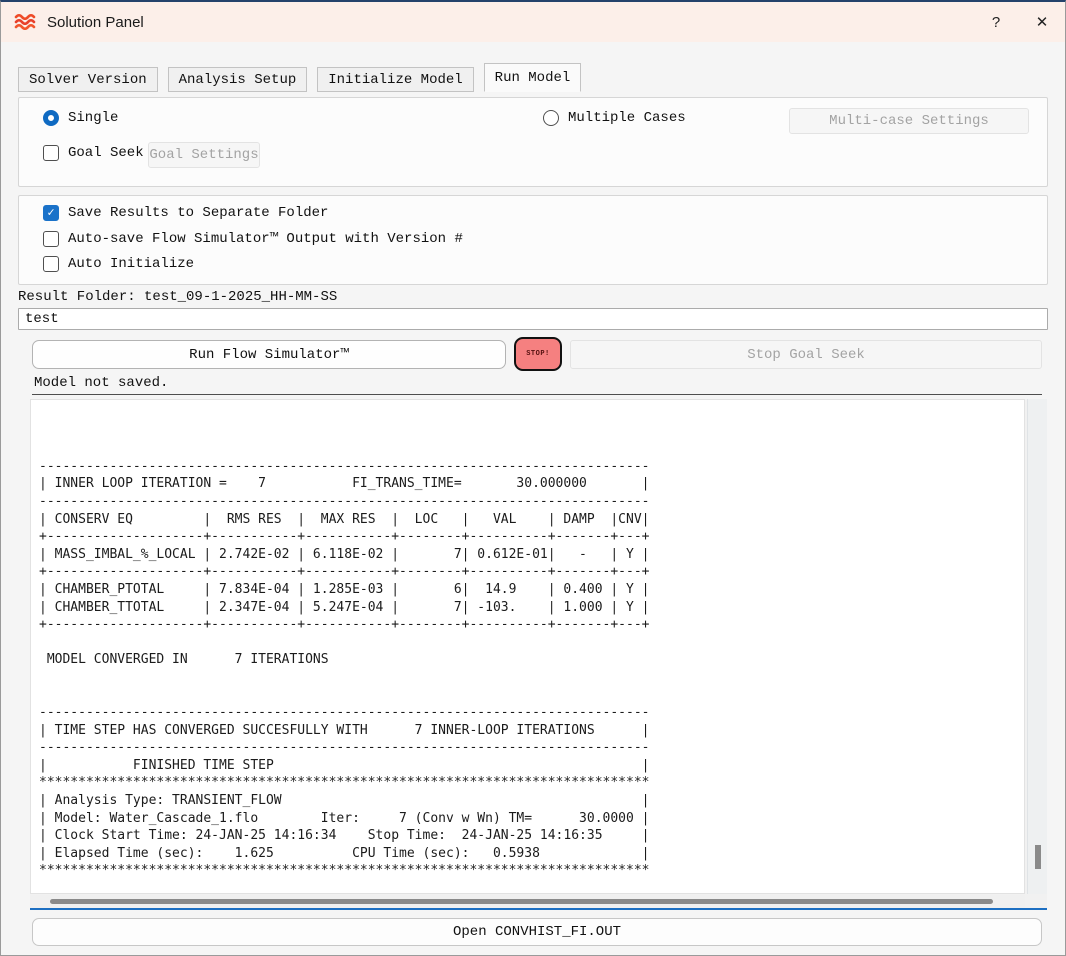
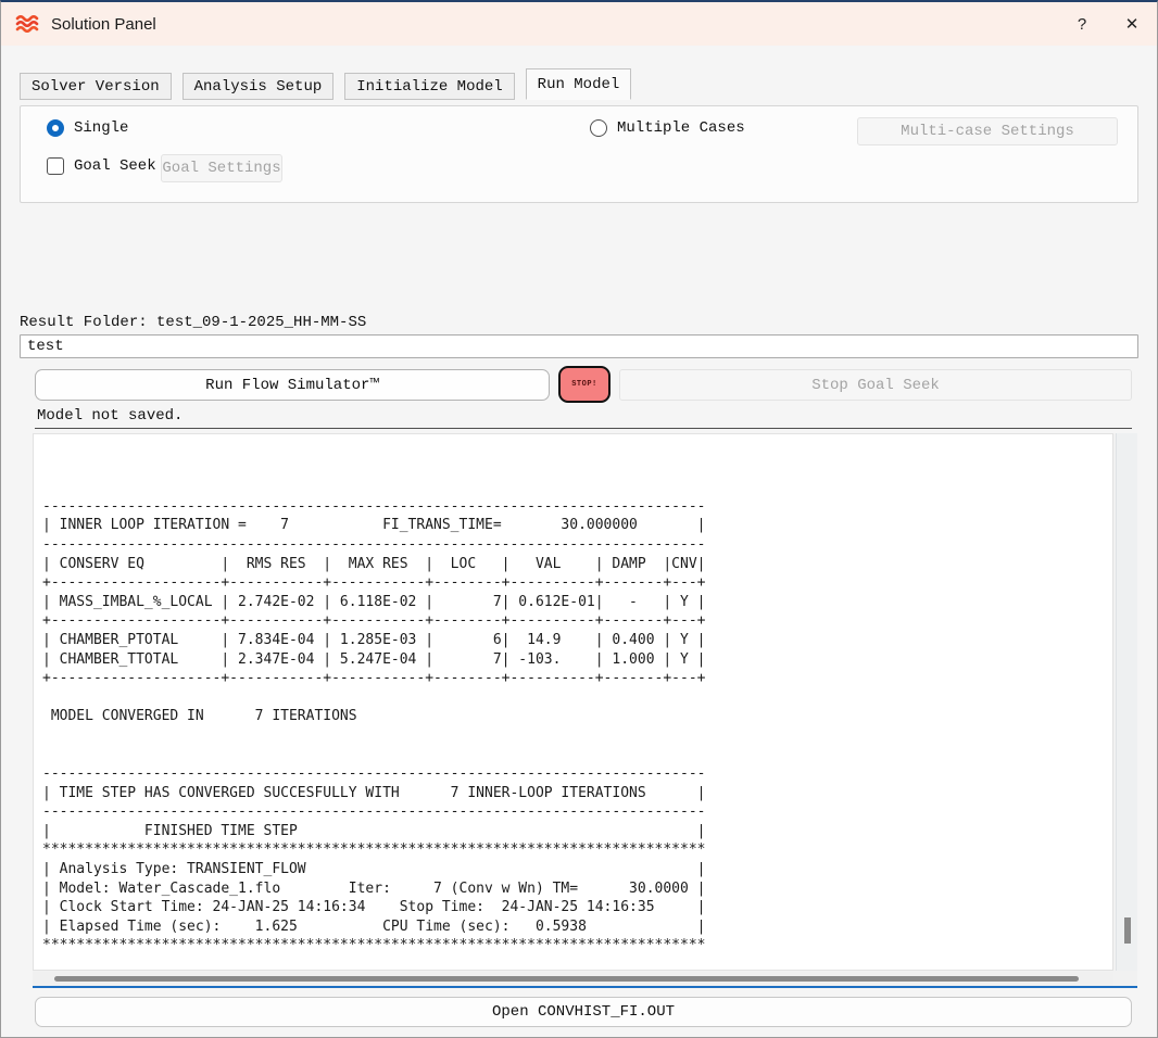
  Solution Panel
  ?
  ✕
  Solver Version
  Analysis Setup
  Initialize Model
  Run Model
  Single
  Multiple Cases
  Multi-case Settings
  Goal Seek
  Goal Settings
- Save Results to Separate Folder
- Auto-save Flow Simulator™ Output with Version #
- Auto Initialize
  Result Folder: test_09-1-2025_HH-MM-SS
  test
  Run Flow Simulator™
  STOP!
  Stop Goal Seek
  Model not saved.
  ------------------------------------------------------------------------------
  | INNER LOOP ITERATION = 7 FI_TRANS_TIME= 30.000000 |
  ------------------------------------------------------------------------------
  | CONSERV EQ | RMS RES | MAX RES | LOC | VAL | DAMP |CNV|
  +--------------------+-----------+-----------+--------+----------+-------+---+
  | MASS_IMBAL_%_LOCAL | 2.742E-02 | 6.118E-02 | 7| 0.612E-01| - | Y |
  +--------------------+-----------+-----------+--------+----------+-------+---+
  | CHAMBER_PTOTAL | 7.834E-04 | 1.285E-03 | 6| 14.9 | 0.400 | Y |
  | CHAMBER_TTOTAL | 2.347E-04 | 5.247E-04 | 7| -103. | 1.000 | Y |
  +--------------------+-----------+-----------+--------+----------+-------+---+
  MODEL CONVERGED IN 7 ITERATIONS
  ------------------------------------------------------------------------------
  | TIME STEP HAS CONVERGED SUCCESFULLY WITH 7 INNER-LOOP ITERATIONS |
  ------------------------------------------------------------------------------
  | FINISHED TIME STEP |
  ******************************************************************************
  | Analysis Type: TRANSIENT_FLOW |
  | Model: Water_Cascade_1.flo Iter: 7 (Conv w Wn) TM= 30.0000 |
  | Clock Start Time: 24-JAN-25 14:16:34 Stop Time: 24-JAN-25 14:16:35 |
  | Elapsed Time (sec): 1.625 CPU Time (sec): 0.5938 |
  ******************************************************************************
  Open CONVHIST_FI.OUT
